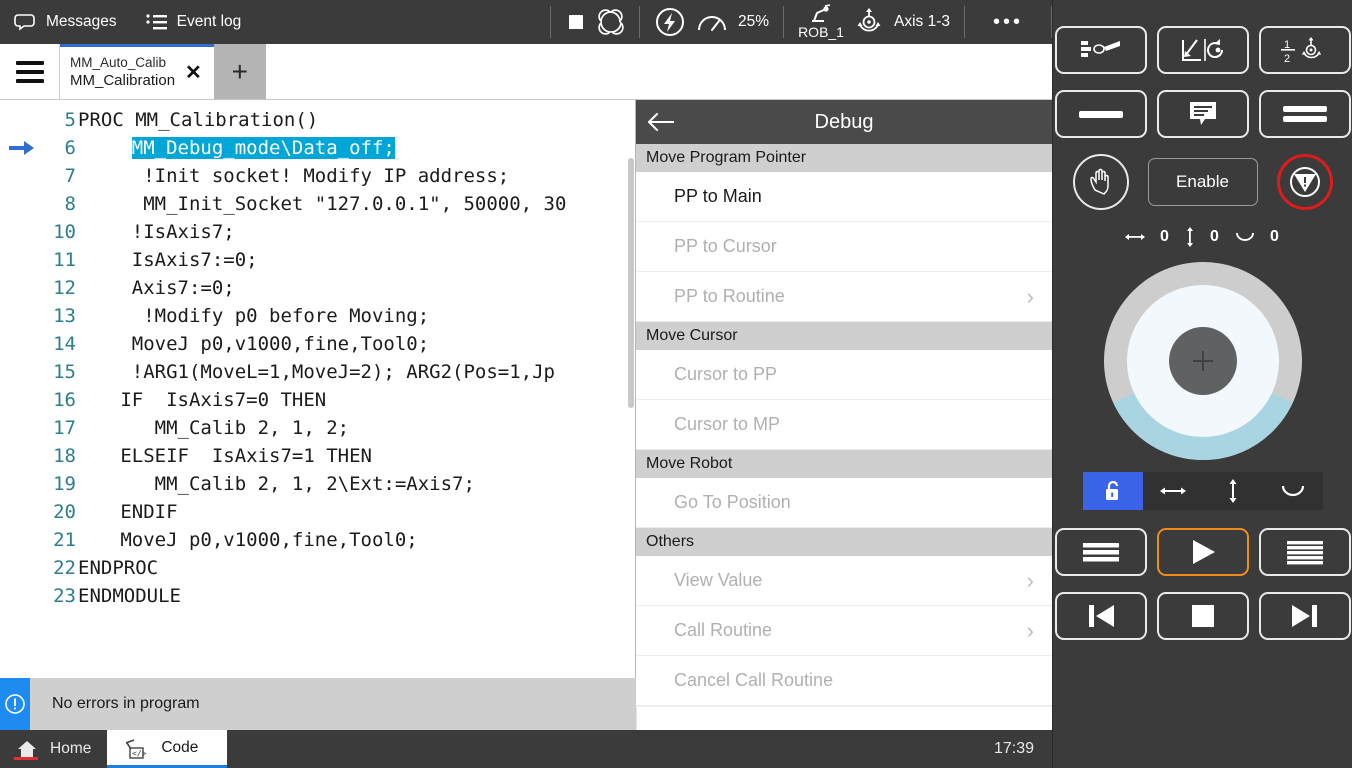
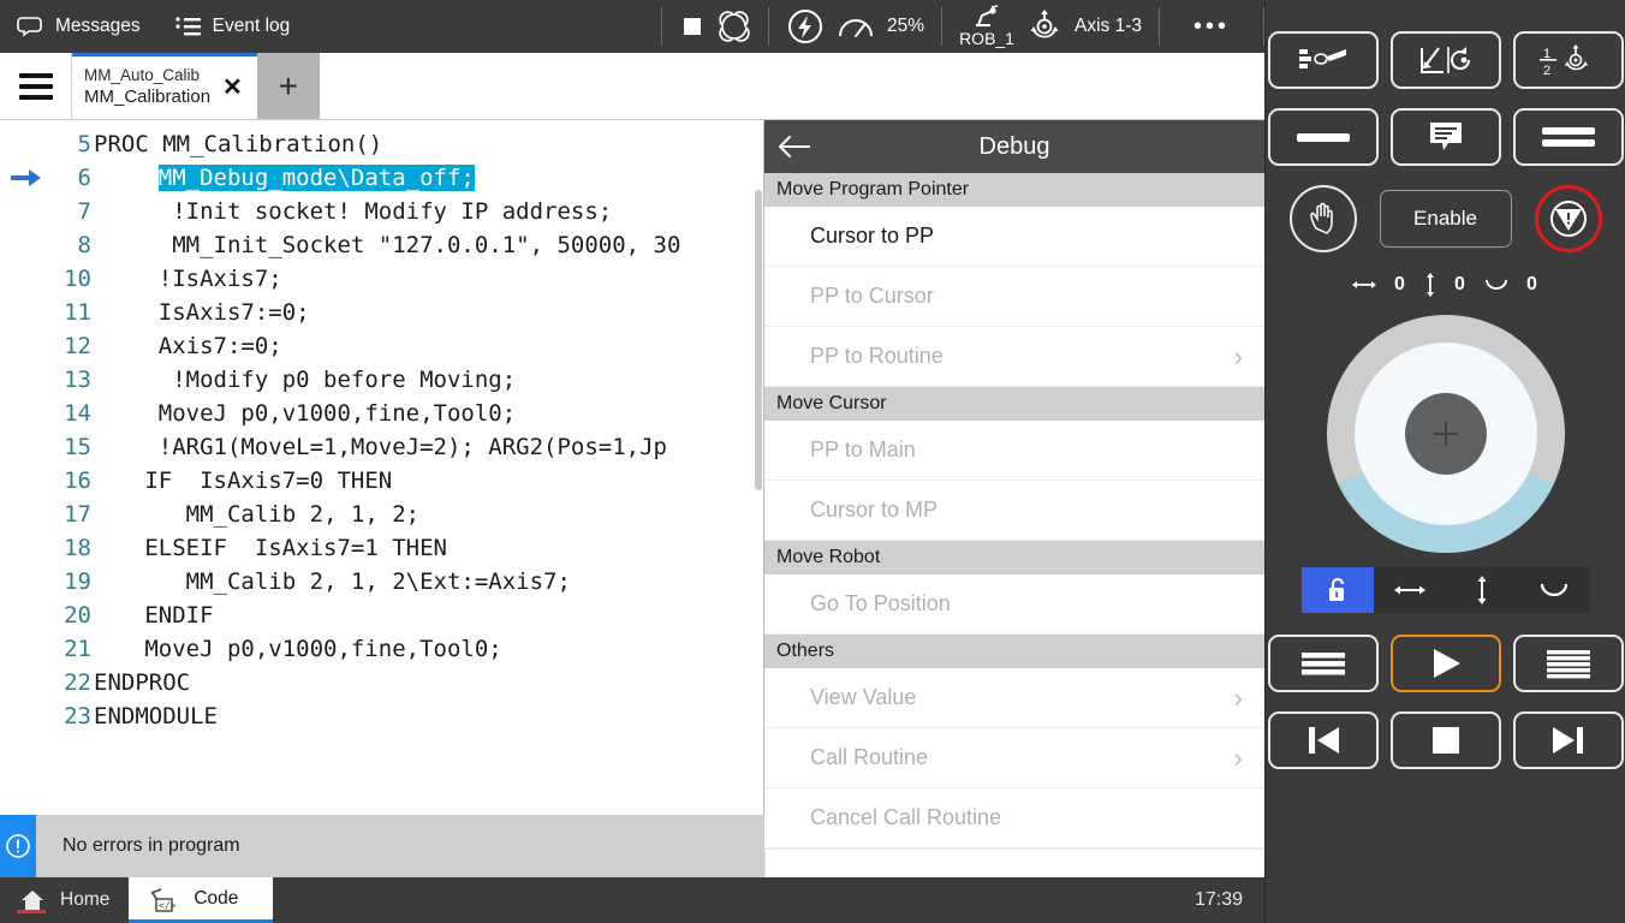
  Messages
  Event log
  25%
  ROB_1
  Axis 1-3
  •••
  MM_Auto_Calib
  MM_Calibration
  ✕
  +
  5
  PROC MM_Calibration()
  6
  MM_Debug_mode\Data_off;
  7
  !Init socket! Modify IP address;
  8
  MM_Init_Socket "127.0.0.1", 50000, 30
  10
  !IsAxis7;
  11
  IsAxis7:=0;
  12
  Axis7:=0;
  13
  !Modify p0 before Moving;
  14
  MoveJ p0,v1000,fine,Tool0;
  15
  !ARG1(MoveL=1,MoveJ=2); ARG2(Pos=1,Jp
  16
  IF IsAxis7=0 THEN
  17
  MM_Calib 2, 1, 2;
  18
  ELSEIF IsAxis7=1 THEN
  19
  MM_Calib 2, 1, 2\Ext:=Axis7;
  20
  ENDIF
  21
  MoveJ p0,v1000,fine,Tool0;
  22
  ENDPROC
  23
  ENDMODULE
  Debug
  Move Program Pointer
- PP to Main
+ Cursor to PP
  PP to Cursor
  PP to Routine
  ›
  Move Cursor
- Cursor to PP
+ PP to Main
  Cursor to MP
  Move Robot
  Go To Position
  Others
  View Value
  ›
  Call Routine
  ›
  Cancel Call Routine
  No errors in program
  Home
  </>
  Code
  17:39
  1
  2
  Enable
  0
  0
  0
